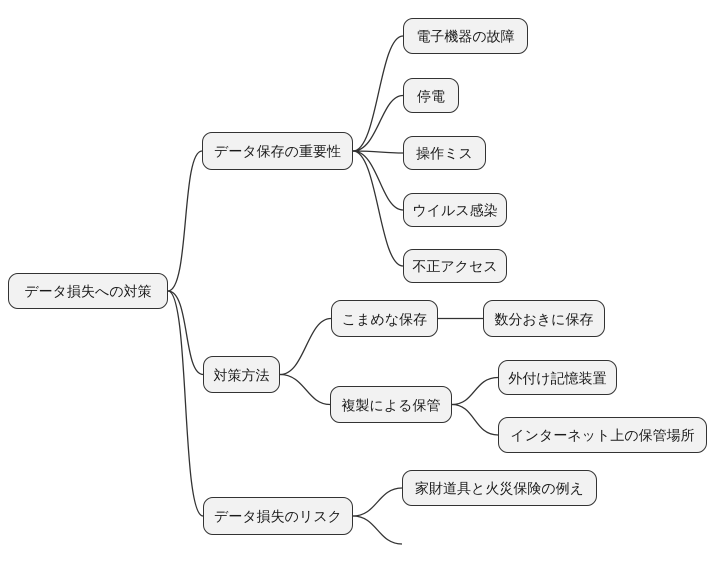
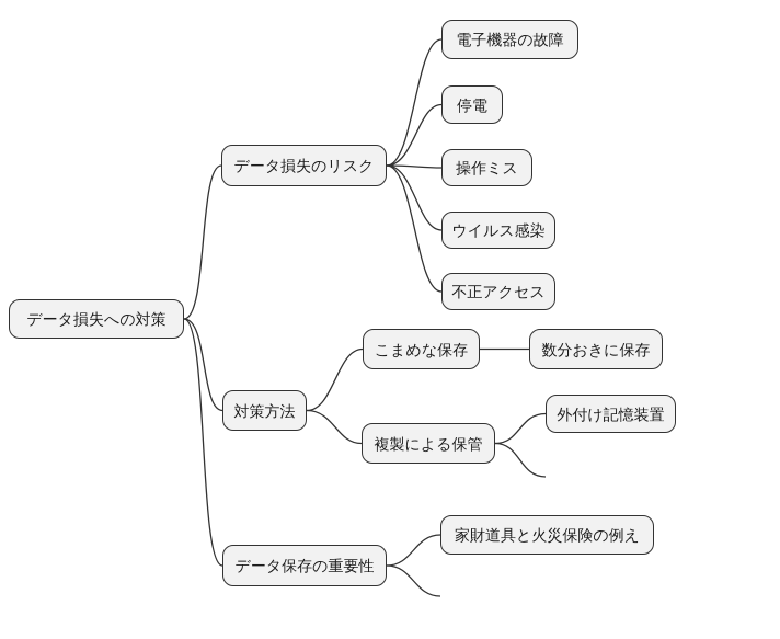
  データ損失への対策
- データ保存の重要性
+ データ損失のリスク
  電子機器の故障
  停電
  操作ミス
  ウイルス感染
  不正アクセス
  対策方法
  こまめな保存
  数分おきに保存
  複製による保管
  外付け記憶装置
- インターネット上の保管場所
- データ損失のリスク
+ データ保存の重要性
  家財道具と火災保険の例え
